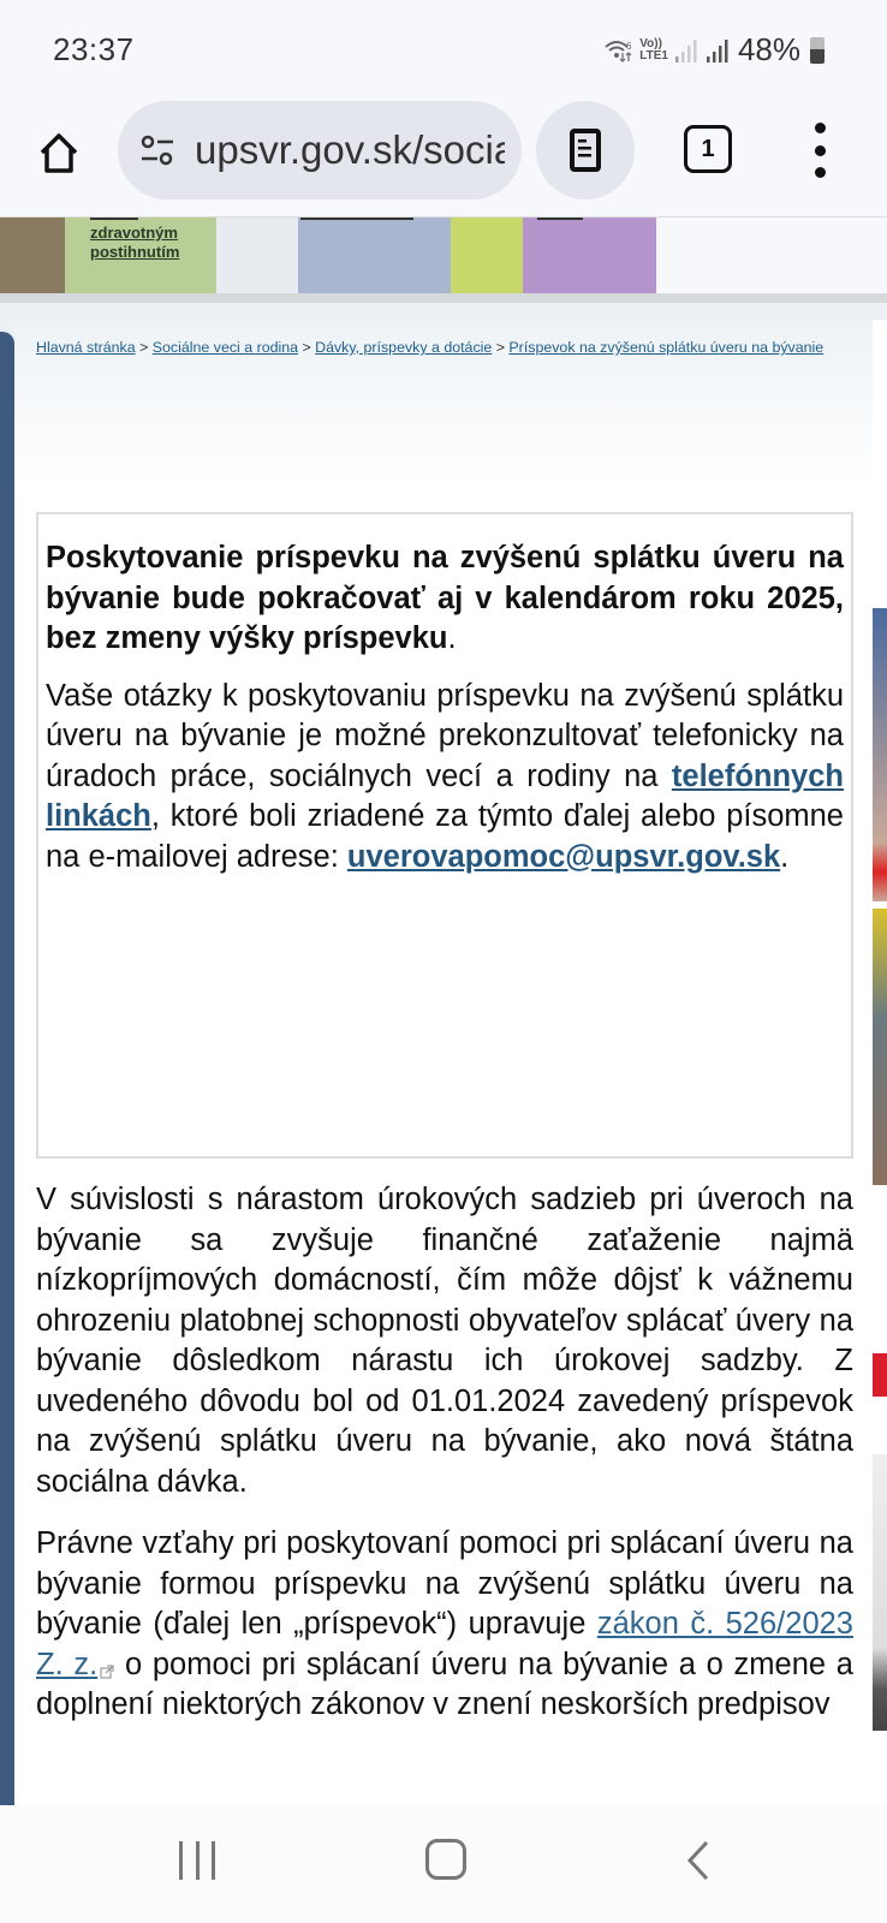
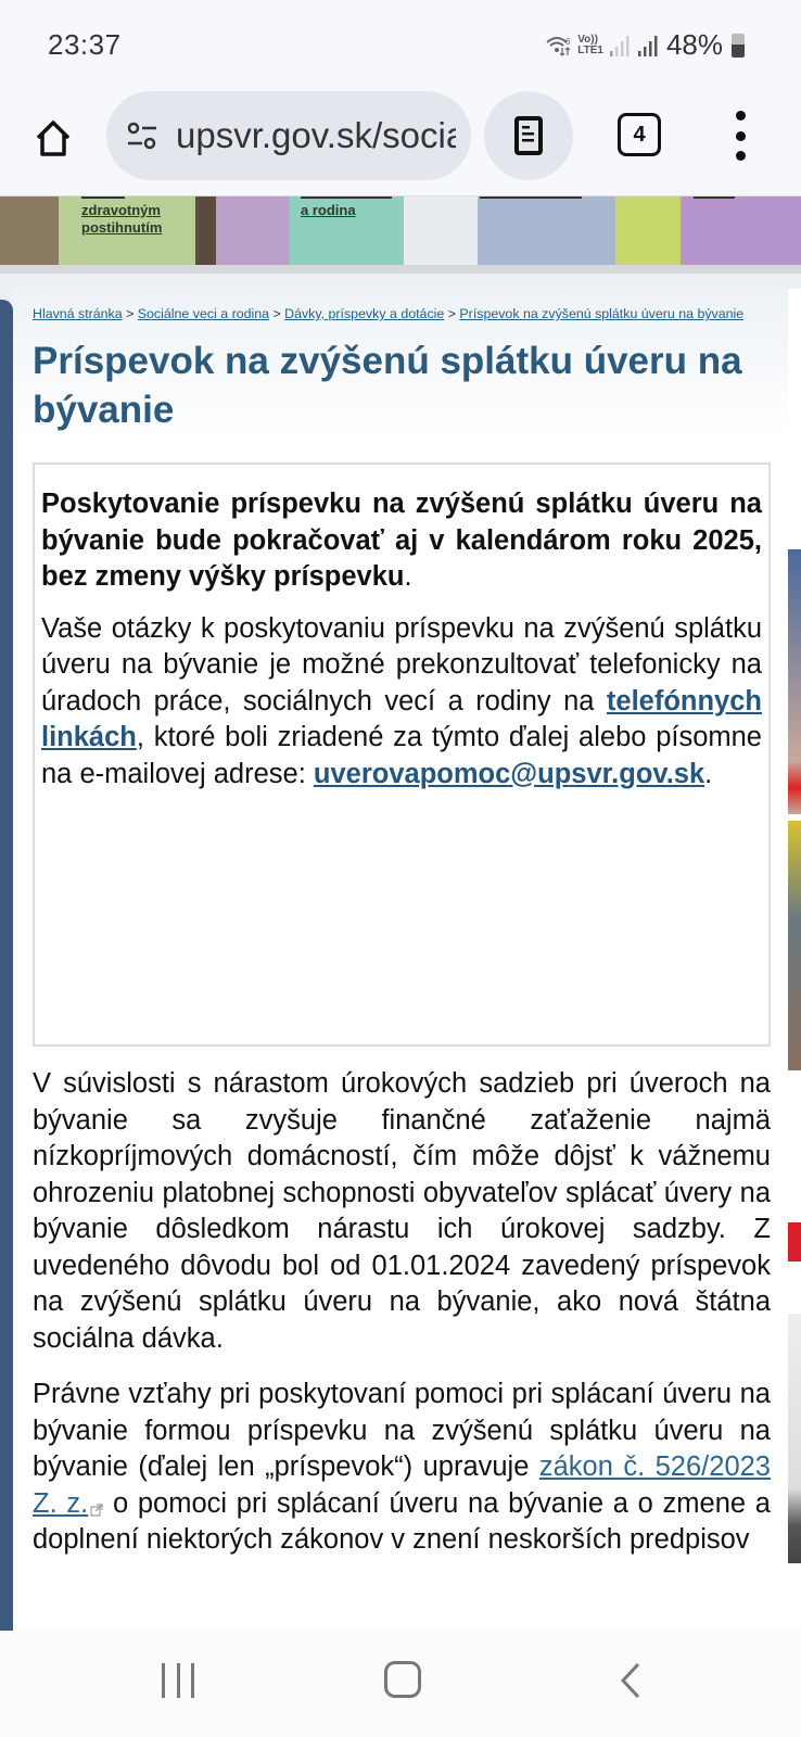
  23:37
  6
  Vo))
  LTE1
  48%
  upsvr.gov.sk/soci
- 1
+ 4
  zdravotným postihnutím
+ a rodina
  Hlavná stránka > Sociálne veci a rodina > Dávky, príspevky a dotácie > Príspevok na zvýšenú splátku úveru na bývanie
+ Príspevok na zvýšenú splátku úveru na bývanie
  Poskytovanie príspevku na zvýšenú splátku úveru na bývanie bude pokračovať aj v kalendárom roku 2025, bez zmeny výšky príspevku.
  Vaše otázky k poskytovaniu príspevku na zvýšenú splátku úveru na bývanie je možné prekonzultovať telefonicky na úradoch práce, sociálnych vecí a rodiny na telefónnych linkách, ktoré boli zriadené za týmto ďalej alebo písomne na e-mailovej adrese: uverovapomoc@upsvr.gov.sk.
  V súvislosti s nárastom úrokových sadzieb pri úveroch na bývanie sa zvyšuje finančné zaťaženie najmä nízkopríjmových domácností, čím môže dôjsť k vážnemu ohrozeniu platobnej schopnosti obyvateľov splácať úvery na bývanie dôsledkom nárastu ich úrokovej sadzby. Z uvedeného dôvodu bol od 01.01.2024 zavedený príspevok na zvýšenú splátku úveru na bývanie, ako nová štátna sociálna dávka.
  Právne vzťahy pri poskytovaní pomoci pri splácaní úveru na bývanie formou príspevku na zvýšenú splátku úveru na bývanie (ďalej len „príspevok“) upravuje zákon č. 526/2023 Z. z. o pomoci pri splácaní úveru na bývanie a o zmene a doplnení niektorých zákonov v znení neskorších predpisov
